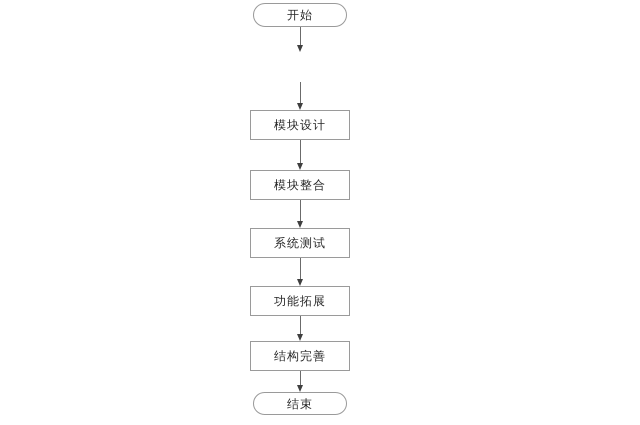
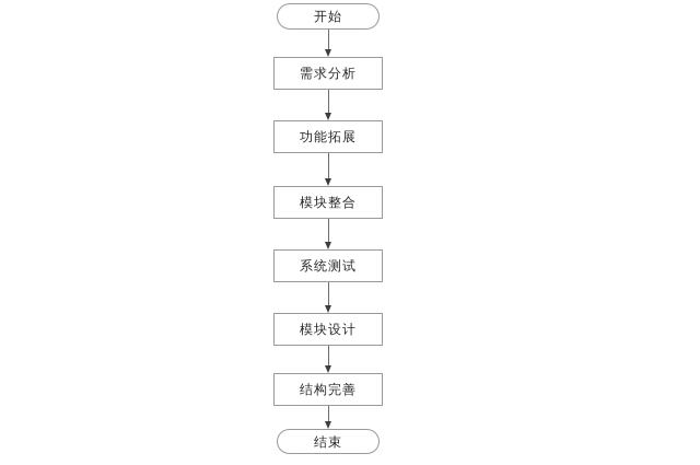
  开始
+ 需求分析
- 模块设计
+ 功能拓展
  模块整合
  系统测试
- 功能拓展
+ 模块设计
  结构完善
  结束
